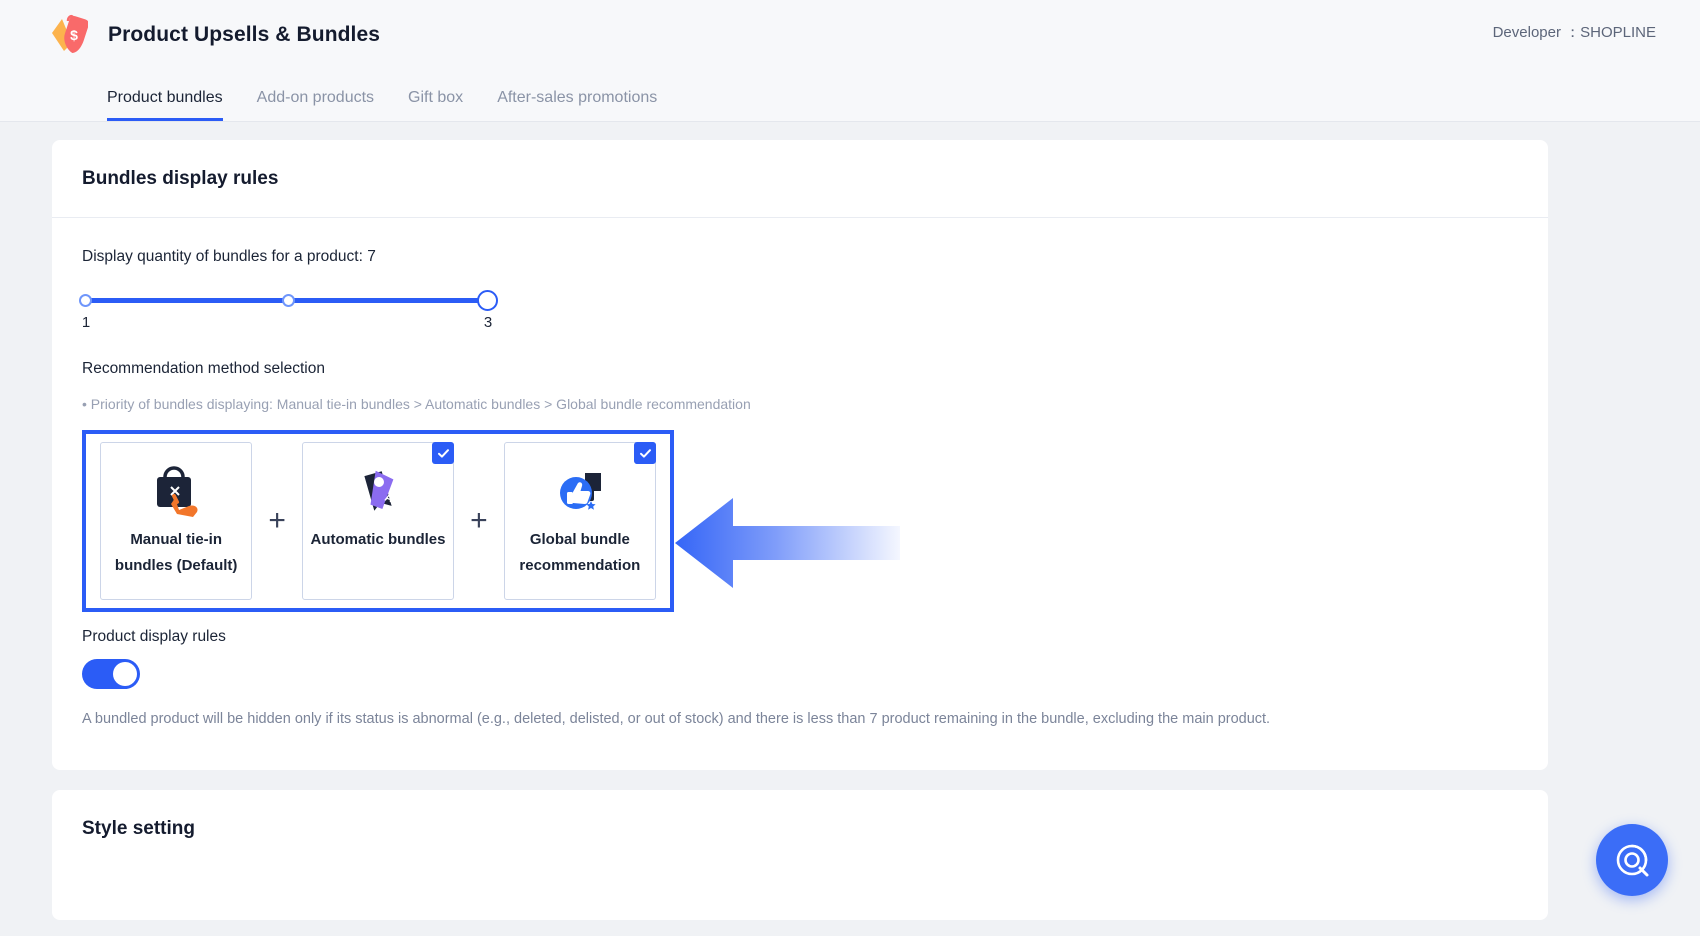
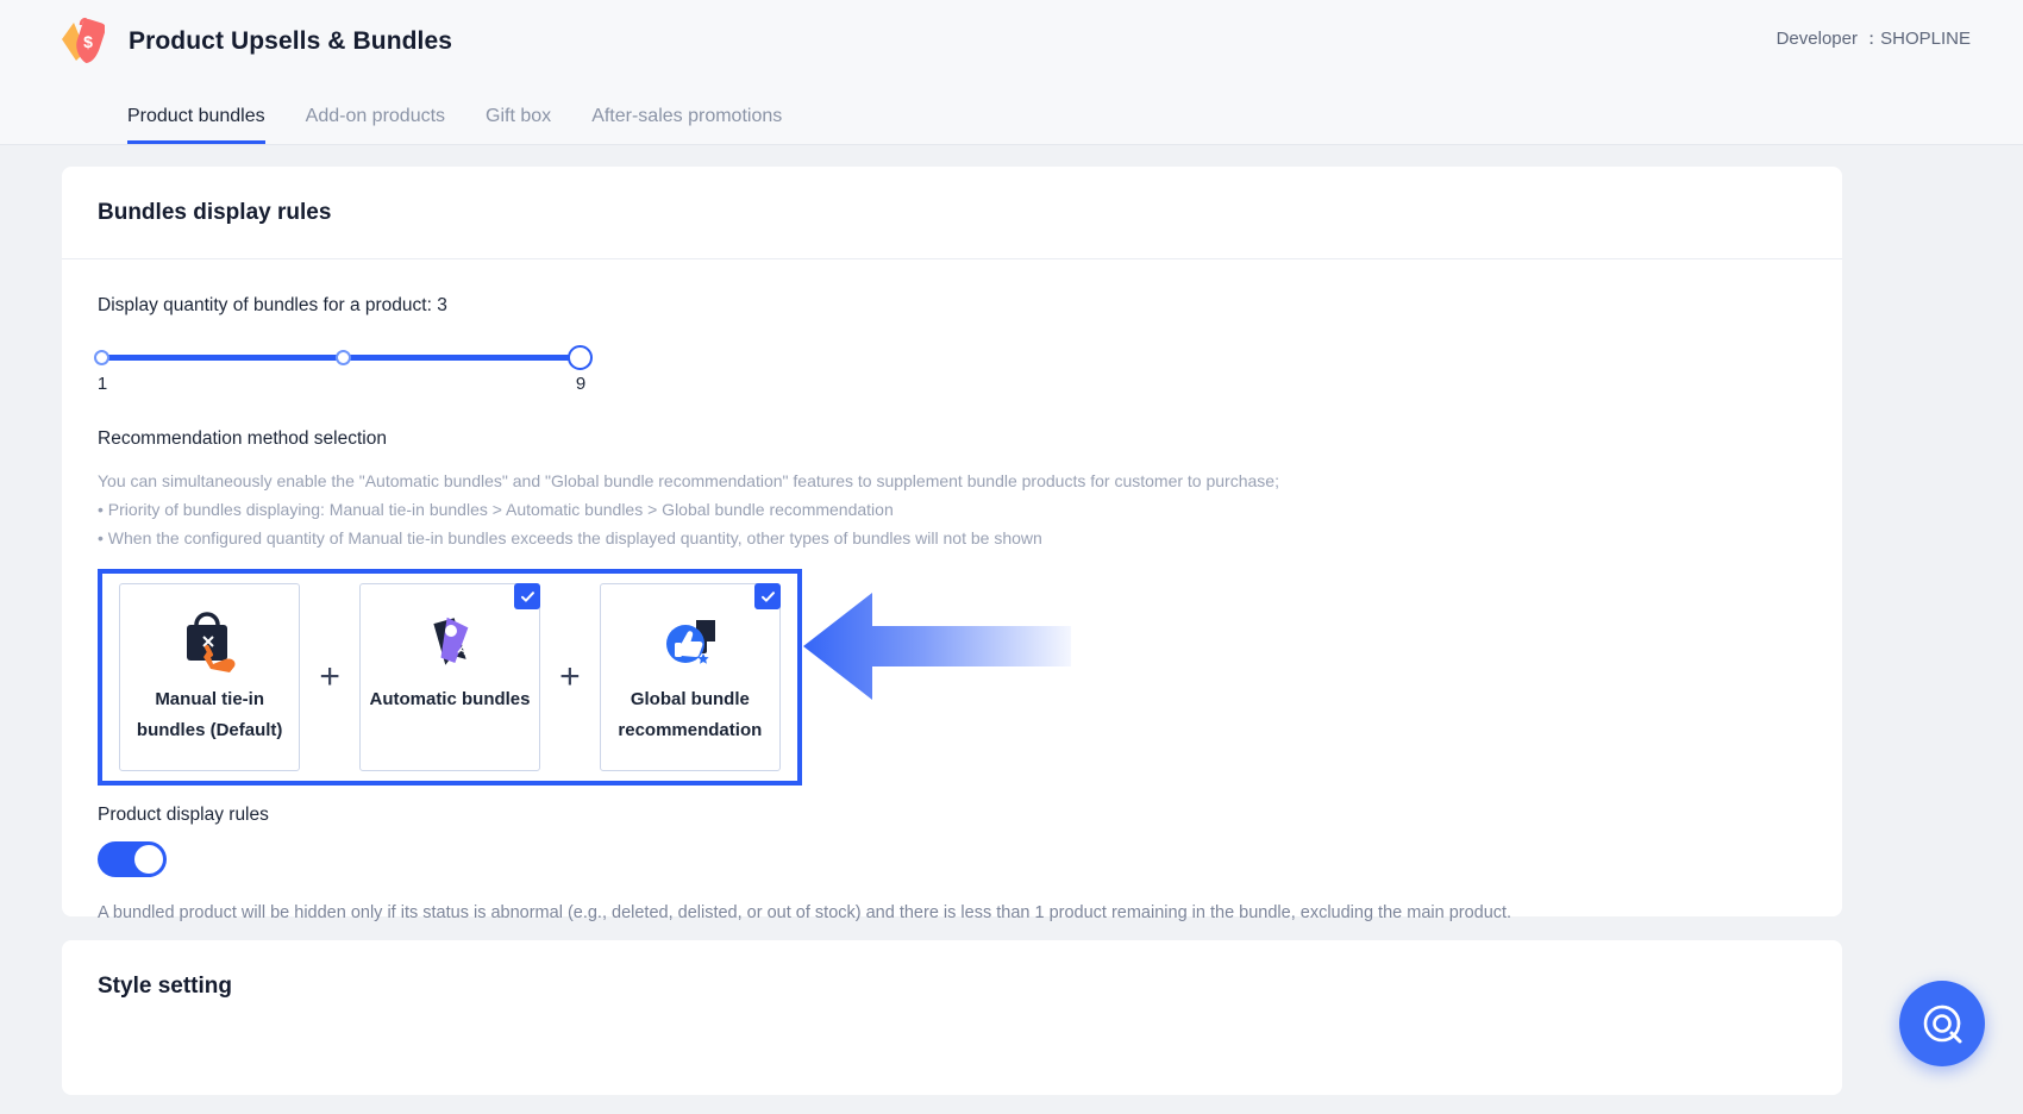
  $
  Product Upsells & Bundles
  Developer ：SHOPLINE
  Product bundles
  Add-on products
  Gift box
  After-sales promotions
  Bundles display rules
- Display quantity of bundles for a product: 7
+ Display quantity of bundles for a product: 3
  1
- 3
+ 9
  Recommendation method selection
+ You can simultaneously enable the "Automatic bundles" and "Global bundle recommendation" features to supplement bundle products for customer to purchase;
  • Priority of bundles displaying: Manual tie-in bundles > Automatic bundles > Global bundle recommendation
+ • When the configured quantity of Manual tie-in bundles exceeds the displayed quantity, other types of bundles will not be shown
  Manual tie-in bundles (Default)
  +
  Automatic bundles
  +
  Global bundle recommendation
  Product display rules
- A bundled product will be hidden only if its status is abnormal (e.g., deleted, delisted, or out of stock) and there is less than 7 product remaining in the bundle, excluding the main product.
+ A bundled product will be hidden only if its status is abnormal (e.g., deleted, delisted, or out of stock) and there is less than 1 product remaining in the bundle, excluding the main product.
  Style setting
